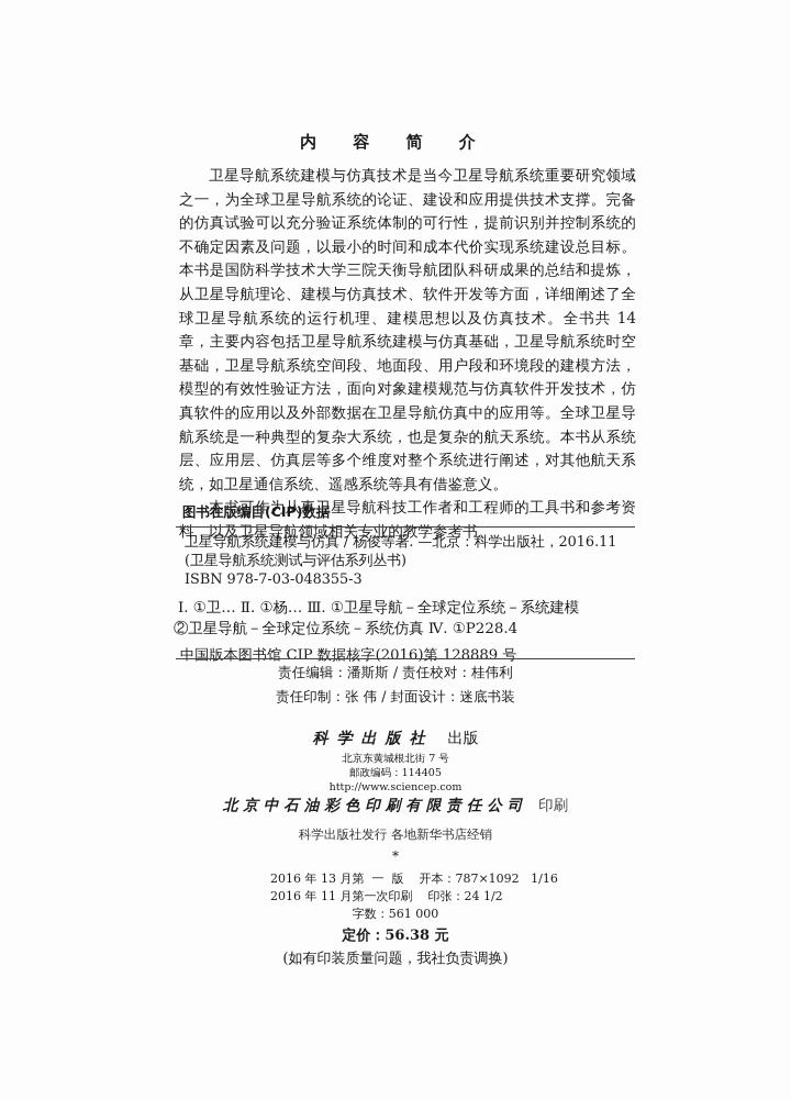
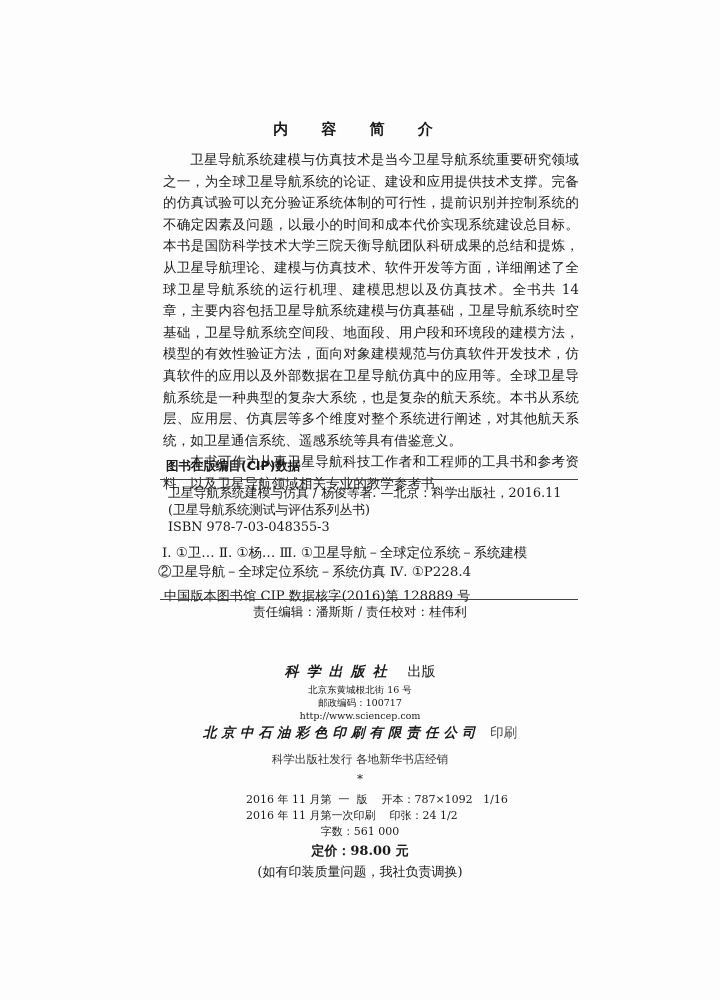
  内 容 简 介
  卫星导航系统建模与仿真技术是当今卫星导航系统重要研究领域之一，为全球卫星导航系统的论证、建设和应用提供技术支撑。完备的仿真试验可以充分验证系统体制的可行性，提前识别并控制系统的不确定因素及问题，以最小的时间和成本代价实现系统建设总目标。本书是国防科学技术大学三院天衡导航团队科研成果的总结和提炼，从卫星导航理论、建模与仿真技术、软件开发等方面，详细阐述了全球卫星导航系统的运行机理、建模思想以及仿真技术。全书共 14 章，主要内容包括卫星导航系统建模与仿真基础，卫星导航系统时空基础，卫星导航系统空间段、地面段、用户段和环境段的建模方法，模型的有效性验证方法，面向对象建模规范与仿真软件开发技术，仿真软件的应用以及外部数据在卫星导航仿真中的应用等。全球卫星导航系统是一种典型的复杂大系统，也是复杂的航天系统。本书从系统层、应用层、仿真层等多个维度对整个系统进行阐述，对其他航天系统，如卫星通信系统、遥感系统等具有借鉴意义。
  本书可作为从事卫星导航科技工作者和工程师的工具书和参考资料，以及卫星导航领域相关专业的教学参考书。
  图书在版编目(CIP)数据
  卫星导航系统建模与仿真 / 杨俊等著. —北京：科学出版社，2016.11
  (卫星导航系统测试与评估系列丛书)
  ISBN 978-7-03-048355-3
  Ⅰ. ①卫… Ⅱ. ①杨… Ⅲ. ①卫星导航－全球定位系统－系统建模
  ②卫星导航－全球定位系统－系统仿真 Ⅳ. ①P228.4
  中国版本图书馆 CIP 数据核字(2016)第 128889 号
  责任编辑：潘斯斯 / 责任校对：桂伟利
- 责任印制：张 伟 / 封面设计：迷底书装
  科学出版社 出版
- 北京东黄城根北街 7 号
+ 北京东黄城根北街 16 号
- 邮政编码：114405
+ 邮政编码：100717
  http://www.sciencep.com
  北京中石油彩色印刷有限责任公司 印刷
  科学出版社发行 各地新华书店经销
  *
- 2016 年 13 月第 一 版 开本：787×1092 1/16
+ 2016 年 11 月第 一 版 开本：787×1092 1/16
  2016 年 11 月第一次印刷 印张：24 1/2
  字数：561 000
- 定价：56.38 元
+ 定价：98.00 元
  (如有印装质量问题，我社负责调换)
